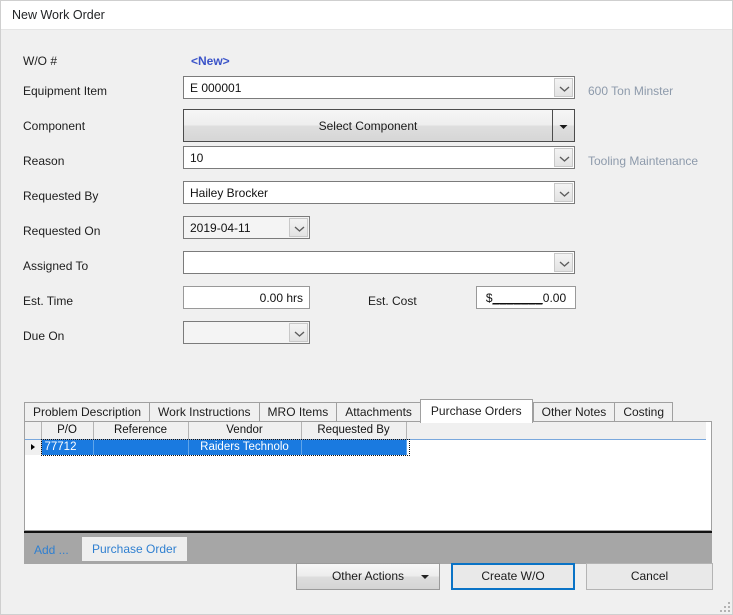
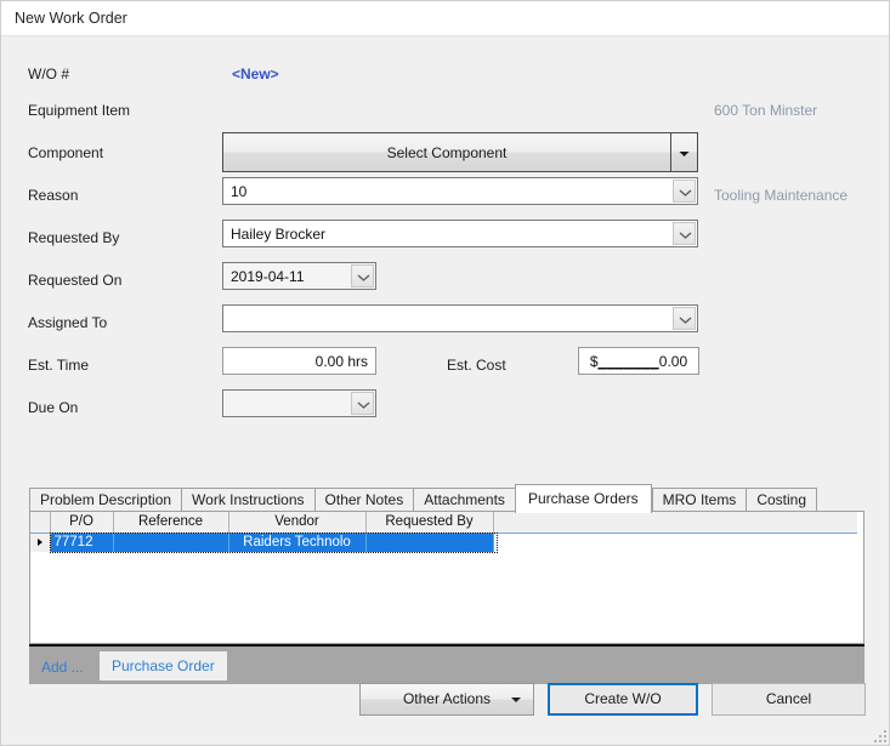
  New Work Order
  W/O #
  <New>
  Equipment Item
- E 000001
  600 Ton Minster
  Component
  Select Component
  Reason
  10
  Tooling Maintenance
  Requested By
  Hailey Brocker
  Requested On
  2019-04-11
  Assigned To
  Est. Time
  0.00 hrs
  Est. Cost
  $_______0.00
  Due On
  Problem Description
  Work Instructions
- MRO Items
+ Other Notes
  Attachments
  Purchase Orders
- Other Notes
+ MRO Items
  Costing
  	P/O	Reference	Vendor	Requested By
  	77712		Raiders Technolo
  Add ...
  Purchase Order
  Other Actions
  Create W/O
  Cancel
